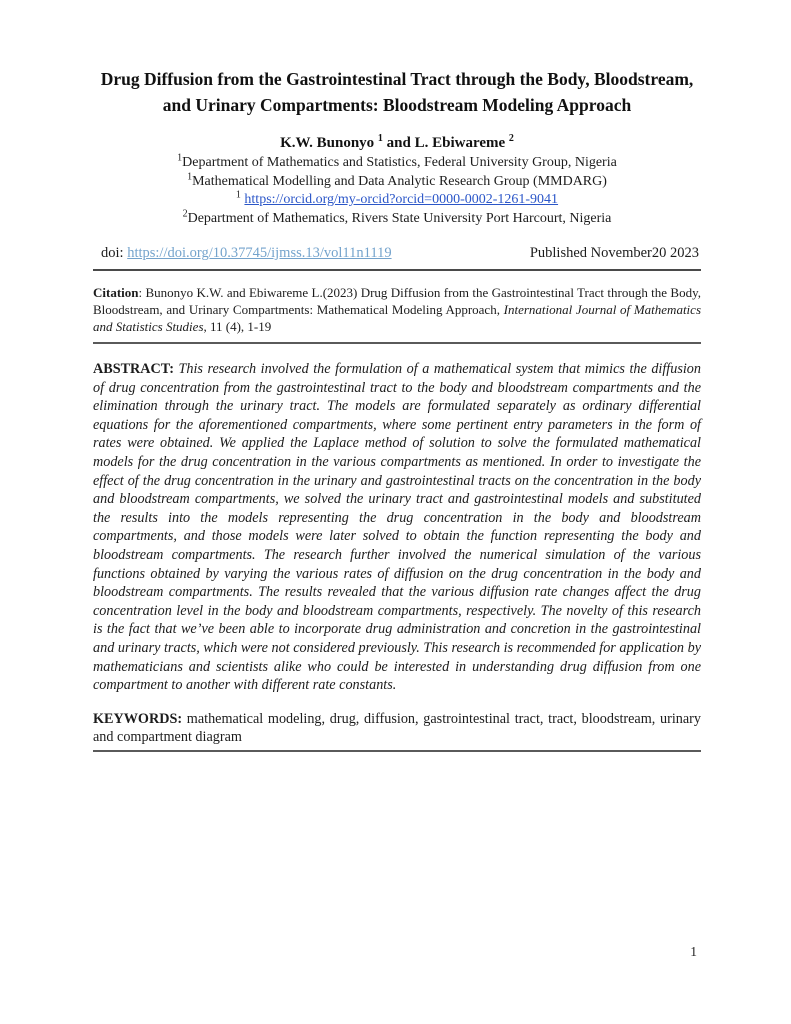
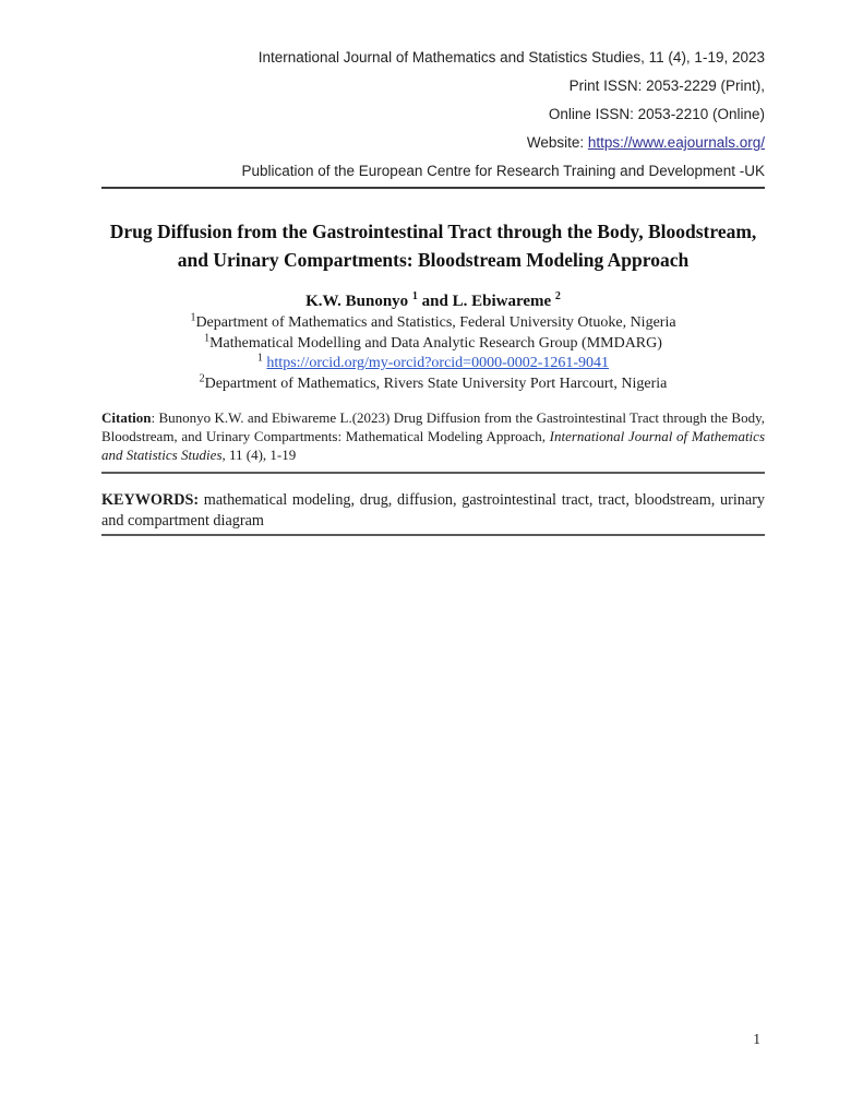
+ International Journal of Mathematics and Statistics Studies, 11 (4), 1-19, 2023
+ Print ISSN: 2053-2229 (Print),
+ Online ISSN: 2053-2210 (Online)
+ Website: https://www.eajournals.org/
+ Publication of the European Centre for Research Training and Development -UK
  Drug Diffusion from the Gastrointestinal Tract through the Body, Bloodstream, and Urinary Compartments: Bloodstream Modeling Approach
  K.W. Bunonyo 1 and L. Ebiwareme 2
- 1Department of Mathematics and Statistics, Federal University Group, Nigeria
+ 1Department of Mathematics and Statistics, Federal University Otuoke, Nigeria
  1Mathematical Modelling and Data Analytic Research Group (MMDARG)
  1 https://orcid.org/my-orcid?orcid=0000-0002-1261-9041
  2Department of Mathematics, Rivers State University Port Harcourt, Nigeria
- doi: https://doi.org/10.37745/ijmss.13/vol11n1119
- Published November20 2023
  Citation: Bunonyo K.W. and Ebiwareme L.(2023) Drug Diffusion from the Gastrointestinal Tract through the Body, Bloodstream, and Urinary Compartments: Mathematical Modeling Approach, International Journal of Mathematics and Statistics Studies, 11 (4), 1-19
- ABSTRACT: This research involved the formulation of a mathematical system that mimics the diffusion of drug concentration from the gastrointestinal tract to the body and bloodstream compartments and the elimination through the urinary tract. The models are formulated separately as ordinary differential equations for the aforementioned compartments, where some pertinent entry parameters in the form of rates were obtained. We applied the Laplace method of solution to solve the formulated mathematical models for the drug concentration in the various compartments as mentioned. In order to investigate the effect of the drug concentration in the urinary and gastrointestinal tracts on the concentration in the body and bloodstream compartments, we solved the urinary tract and gastrointestinal models and substituted the results into the models representing the drug concentration in the body and bloodstream compartments, and those models were later solved to obtain the function representing the body and bloodstream compartments. The research further involved the numerical simulation of the various functions obtained by varying the various rates of diffusion on the drug concentration in the body and bloodstream compartments. The results revealed that the various diffusion rate changes affect the drug concentration level in the body and bloodstream compartments, respectively. The novelty of this research is the fact that we’ve been able to incorporate drug administration and concretion in the gastrointestinal and urinary tracts, which were not considered previously. This research is recommended for application by mathematicians and scientists alike who could be interested in understanding drug diffusion from one compartment to another with different rate constants.
  KEYWORDS: mathematical modeling, drug, diffusion, gastrointestinal tract, tract, bloodstream, urinary and compartment diagram
  1
